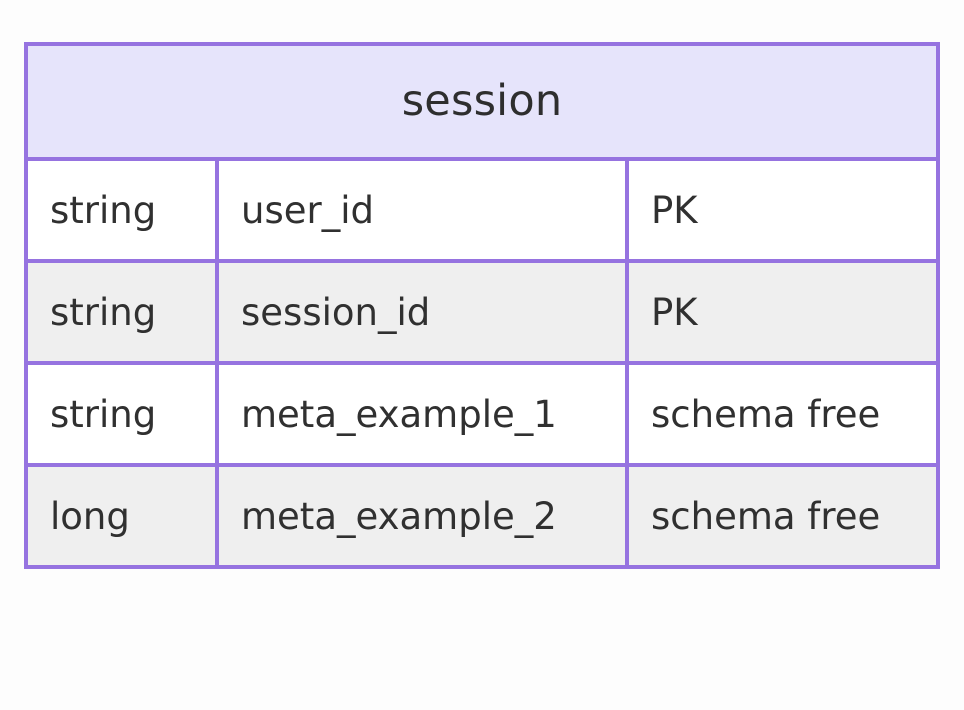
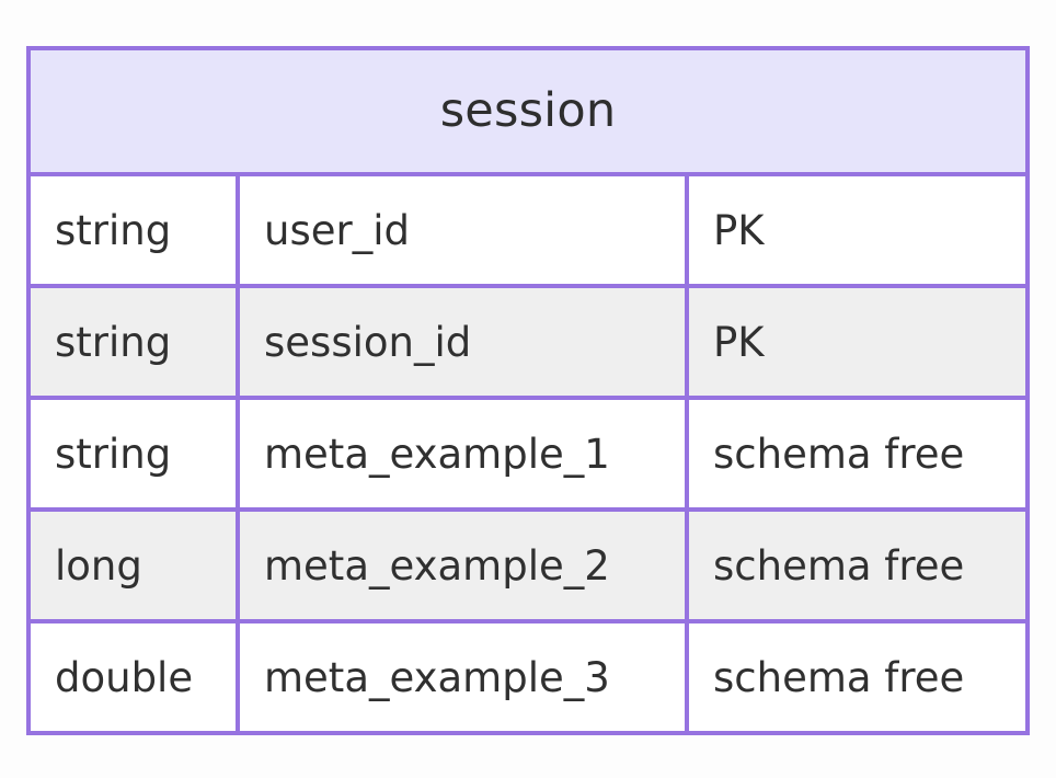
  session
  string	user_id	PK
  string	session_id	PK
  string	meta_example_1	schema free
  long	meta_example_2	schema free
+ double	meta_example_3	schema free
